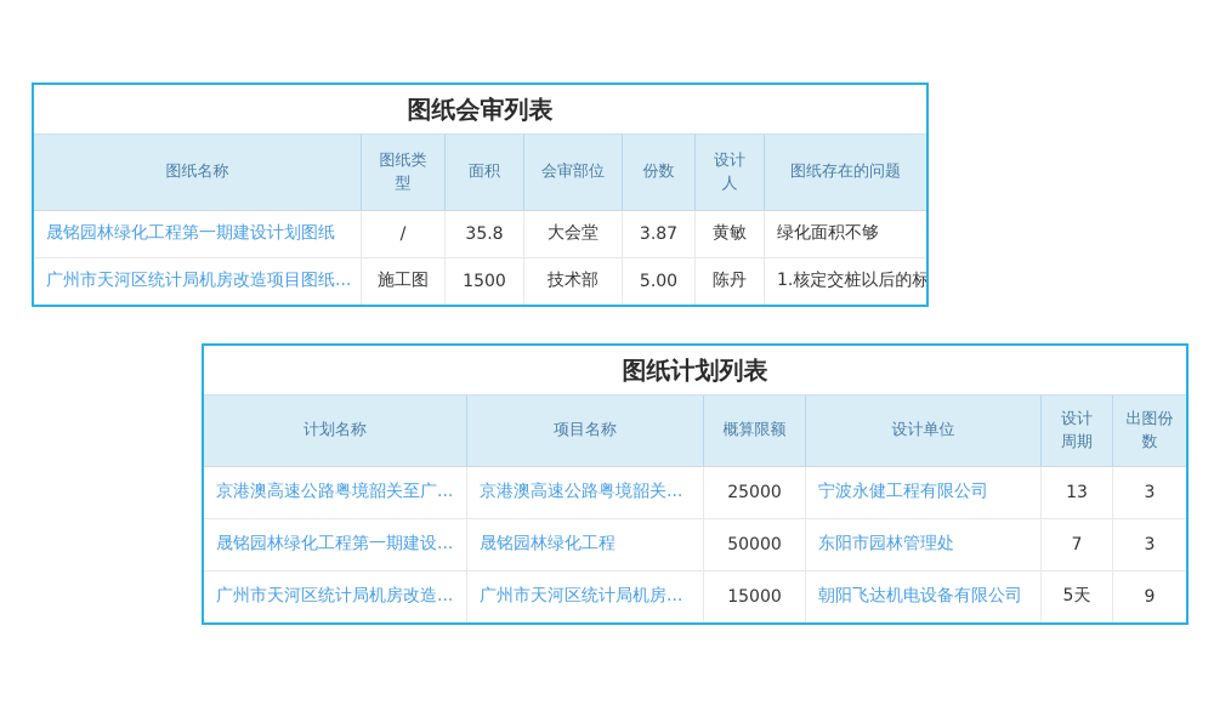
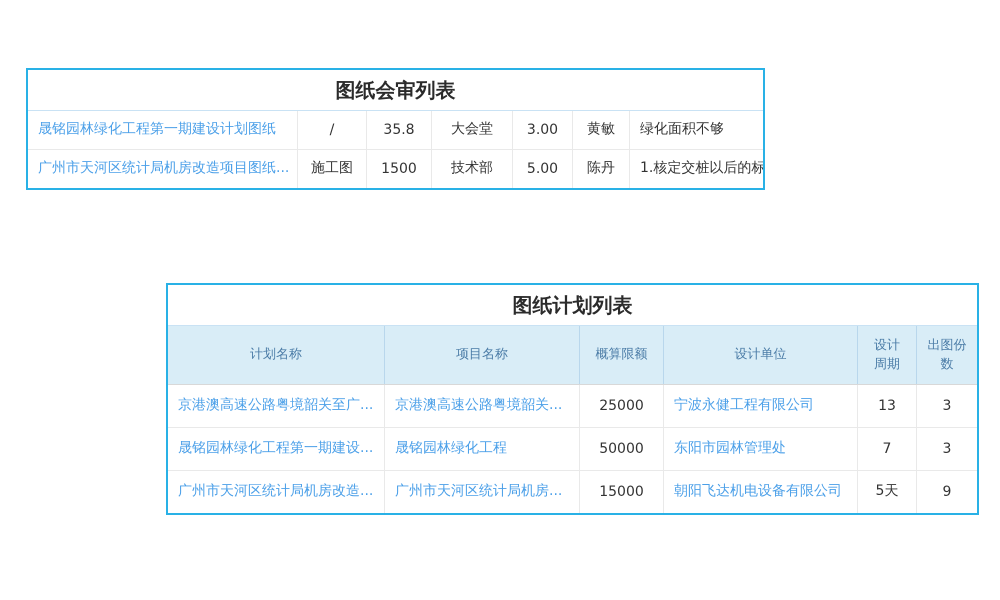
  图纸会审列表
- 图纸名称
- 图纸类型
- 面积
- 会审部位
- 份数
- 设计人
- 图纸存在的问题
  晟铭园林绿化工程第一期建设计划图纸
  /
  35.8
  大会堂
- 3.87
+ 3.00
  黄敏
  绿化面积不够
  广州市天河区统计局机房改造项目图纸...
  施工图
  1500
  技术部
  5.00
  陈丹
  1.核定交桩以后的标
  图纸计划列表
  计划名称
  项目名称
  概算限额
  设计单位
  设计周期
  出图份数
  京港澳高速公路粤境韶关至广...
  京港澳高速公路粤境韶关...
  25000
  宁波永健工程有限公司
  13
  3
  晟铭园林绿化工程第一期建设...
  晟铭园林绿化工程
  50000
  东阳市园林管理处
  7
  3
  广州市天河区统计局机房改造...
  广州市天河区统计局机房...
  15000
  朝阳飞达机电设备有限公司
  5天
  9
